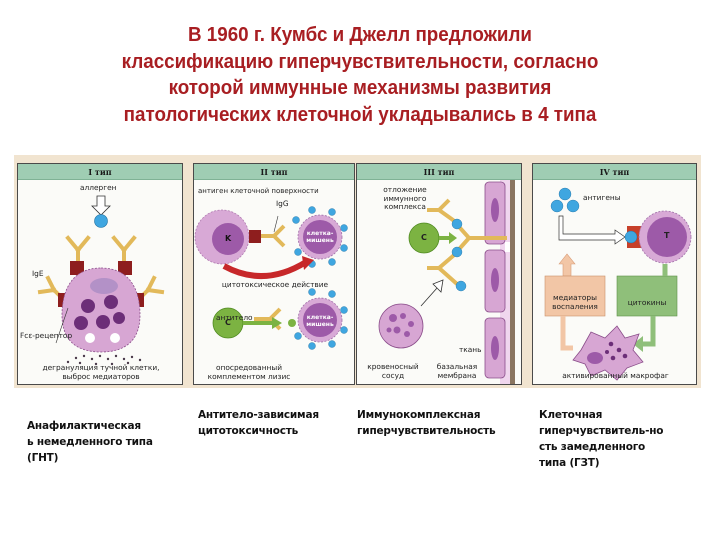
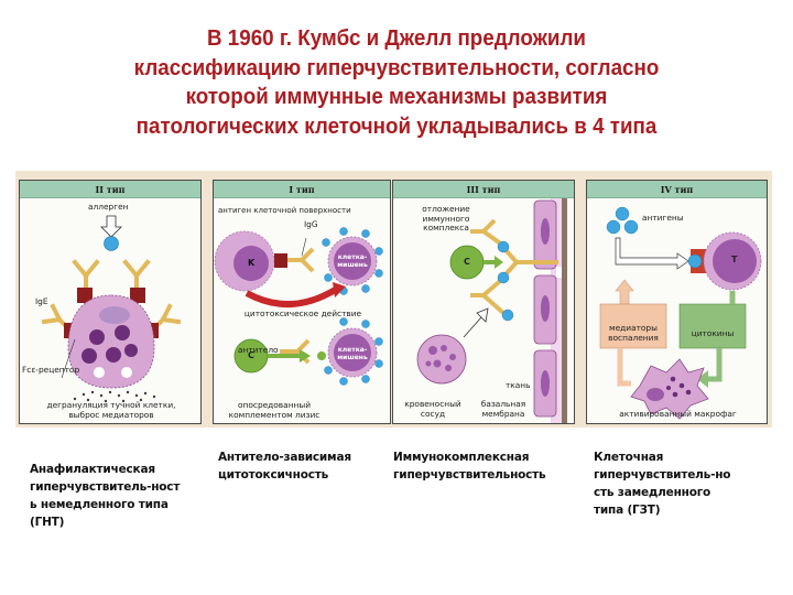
  В 1960 г. Кумбс и Джелл предложили
  классификацию гиперчувствительности, согласно
  которой иммунные механизмы развития
  патологических клеточной укладывались в 4 типа
- I тип
+ II тип
  аллерген
  IgE
  Fcε-рецептор
  дегрануляция тучной клетки,
  выброс медиаторов
- II тип
+ I тип
  антиген клеточной поверхности
  IgG
  K
  цитотоксическое действие
  антитело
  C
  опосредованный
  комплементом лизис
  III тип
  отложение
  иммунного
  комплекса
  C
  ткань
  кровеносный
  сосуд
  базальная
  мембрана
  IV тип
  антигены
  T
  медиаторы
  воспаления
  цитокины
  активированный макрофаг
  Анафилактическая
+ гиперчувствитель-ност
  ь немедленного типа
  (ГНТ)
  Антитело-зависимая
  цитотоксичность
  Иммунокомплексная
  гиперчувствительность
  Клеточная
  гиперчувствитель-но
  сть замедленного
  типа (ГЗТ)
